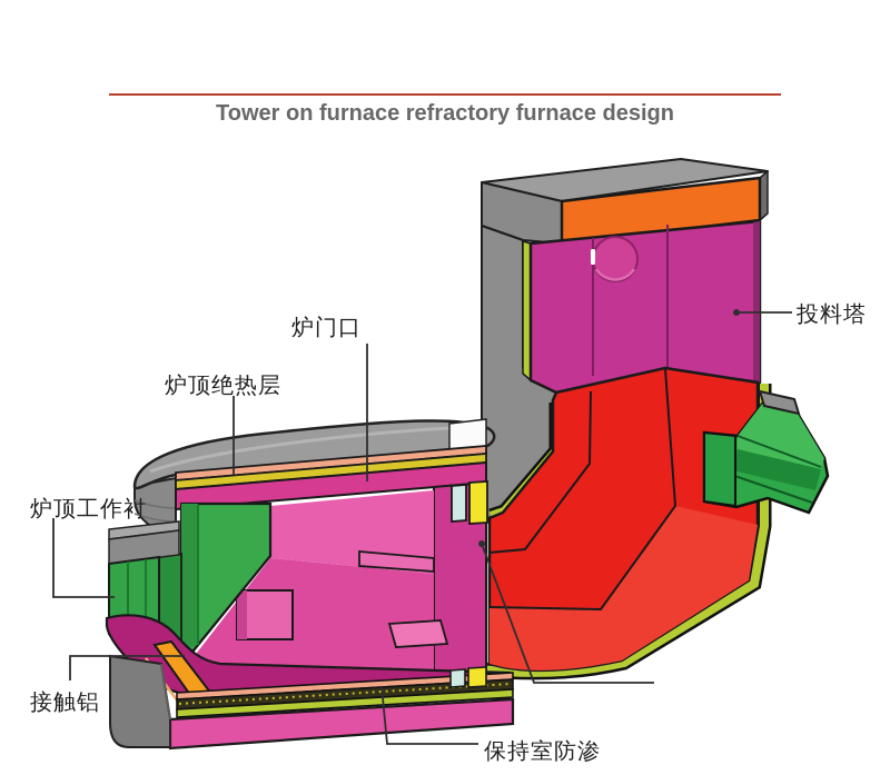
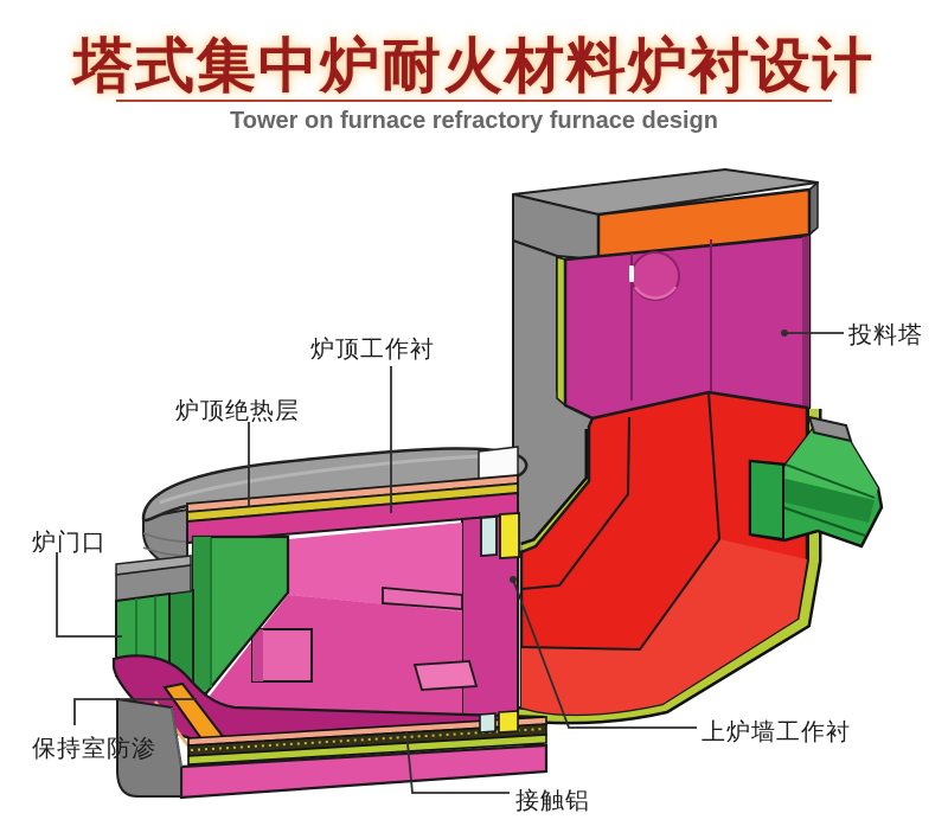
+ 塔式集中炉耐火材料炉衬设计
  Tower on furnace refractory furnace design
- 炉门口
+ 炉顶工作衬
  炉顶绝热层
- 炉顶工作衬
+ 炉门口
- 接触铝
+ 保持室防渗
  投料塔
+ 上炉墙工作衬
- 保持室防渗
+ 接触铝
